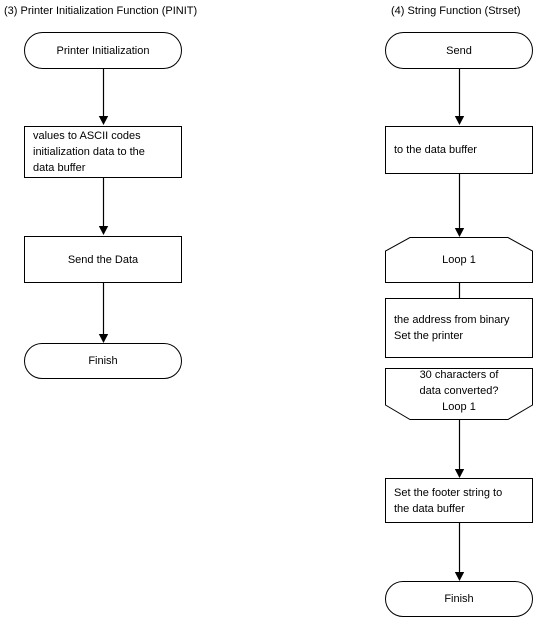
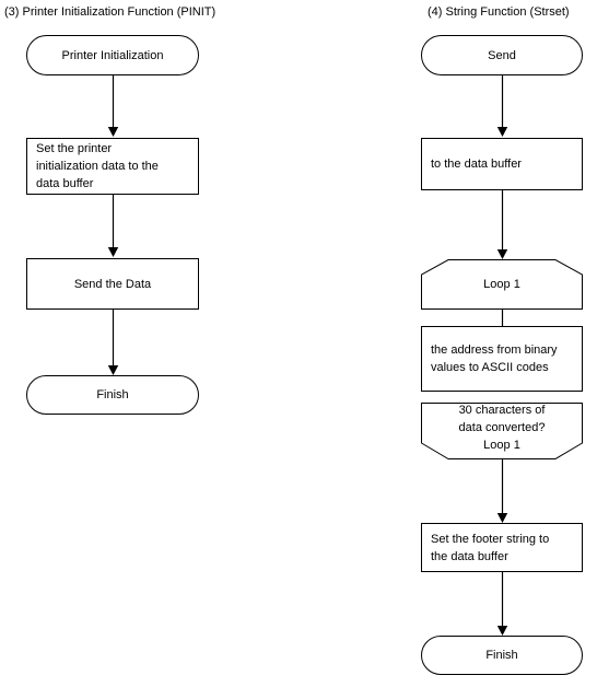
  (3) Printer Initialization Function (PINIT)
  Printer Initialization
- values to ASCII codes
+ Set the printer
  initialization data to the
  data buffer
  Send the Data
  Finish
  (4) String Function (Strset)
  Send
  to the data buffer
  Loop 1
  the address from binary
- Set the printer
+ values to ASCII codes
  30 characters of
  data converted?
  Loop 1
  Set the footer string to
  the data buffer
  Finish
